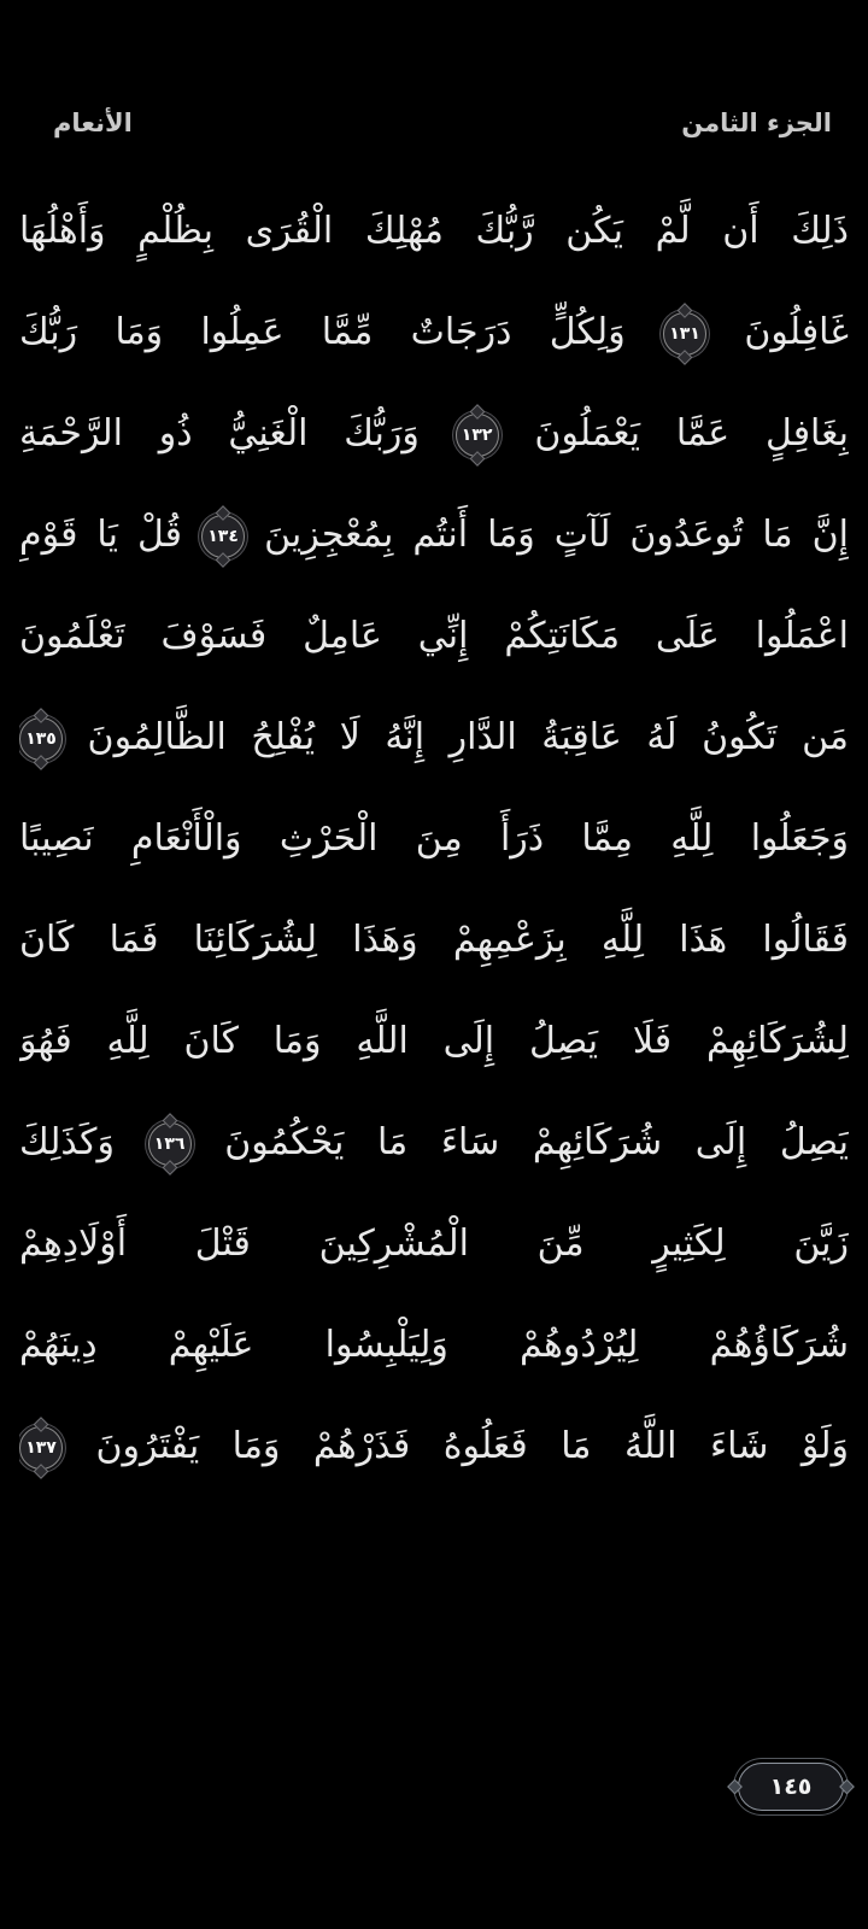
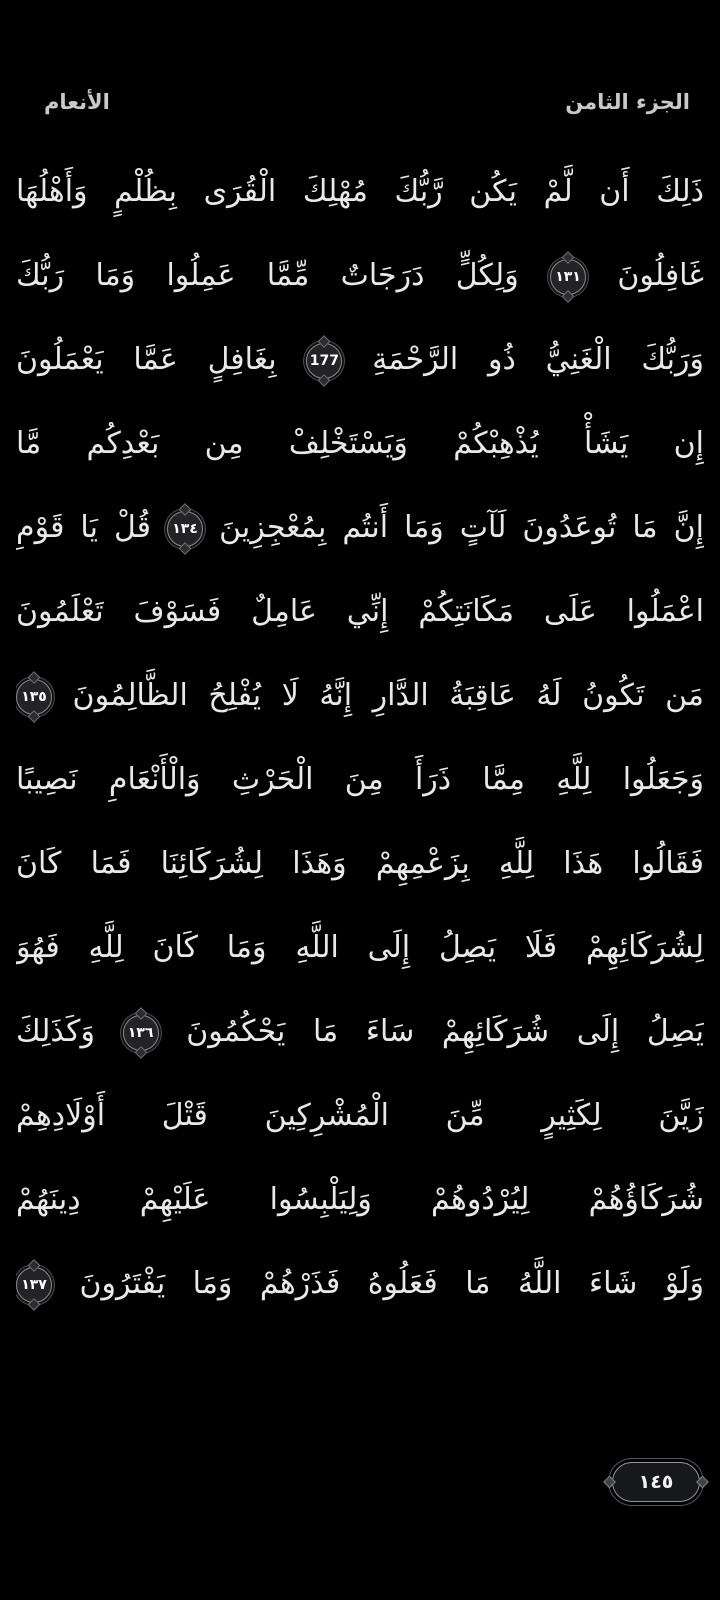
  الجزء الثامن
  الأنعام
  ذَلِكَ أَن لَّمْ يَكُن رَّبُّكَ مُهْلِكَ الْقُرَى بِظُلْمٍ وَأَهْلُهَا
  غَافِلُونَ
  ١٣١
  وَلِكُلٍّ دَرَجَاتٌ مِّمَّا عَمِلُوا وَمَا رَبُّكَ
- بِغَافِلٍ عَمَّا يَعْمَلُونَ
+ وَرَبُّكَ الْغَنِيُّ ذُو الرَّحْمَةِ
- ١٣٢
+ 177
- وَرَبُّكَ الْغَنِيُّ ذُو الرَّحْمَةِ
+ بِغَافِلٍ عَمَّا يَعْمَلُونَ
+ إِن يَشَأْ يُذْهِبْكُمْ وَيَسْتَخْلِفْ مِن بَعْدِكُم مَّا
  إِنَّ مَا تُوعَدُونَ لَآتٍ وَمَا أَنتُم بِمُعْجِزِينَ
  ١٣٤
  قُلْ يَا قَوْمِ
  اعْمَلُوا عَلَى مَكَانَتِكُمْ إِنِّي عَامِلٌ فَسَوْفَ تَعْلَمُونَ
  مَن تَكُونُ لَهُ عَاقِبَةُ الدَّارِ إِنَّهُ لَا يُفْلِحُ الظَّالِمُونَ
  ١٣٥
  وَجَعَلُوا لِلَّهِ مِمَّا ذَرَأَ مِنَ الْحَرْثِ وَالْأَنْعَامِ نَصِيبًا
  فَقَالُوا هَذَا لِلَّهِ بِزَعْمِهِمْ وَهَذَا لِشُرَكَائِنَا فَمَا كَانَ
  لِشُرَكَائِهِمْ فَلَا يَصِلُ إِلَى اللَّهِ وَمَا كَانَ لِلَّهِ فَهُوَ
  يَصِلُ إِلَى شُرَكَائِهِمْ سَاءَ مَا يَحْكُمُونَ
  ١٣٦
  وَكَذَلِكَ
  زَيَّنَ لِكَثِيرٍ مِّنَ الْمُشْرِكِينَ قَتْلَ أَوْلَادِهِمْ
  شُرَكَاؤُهُمْ لِيُرْدُوهُمْ وَلِيَلْبِسُوا عَلَيْهِمْ دِينَهُمْ
  وَلَوْ شَاءَ اللَّهُ مَا فَعَلُوهُ فَذَرْهُمْ وَمَا يَفْتَرُونَ
  ١٣٧
  ١٤٥
